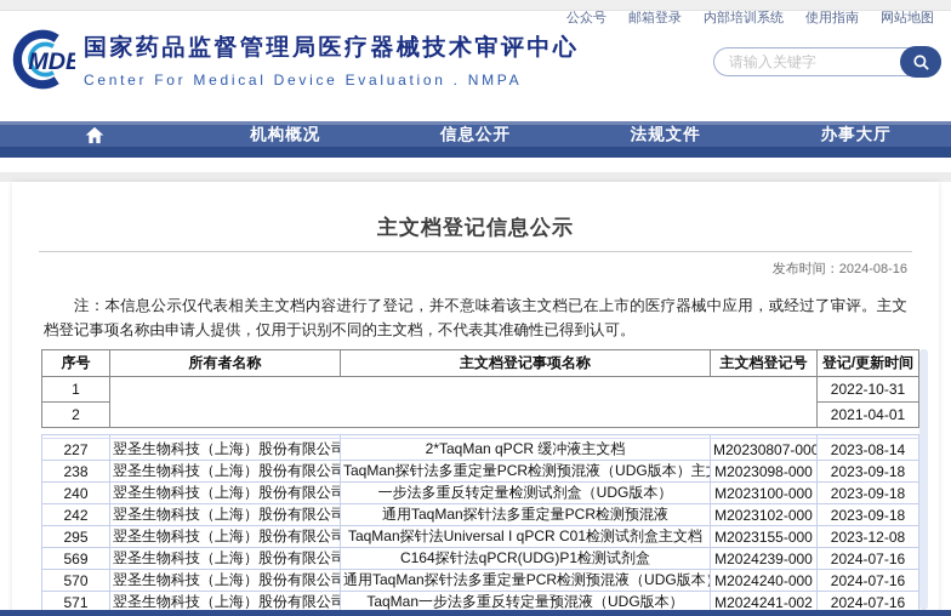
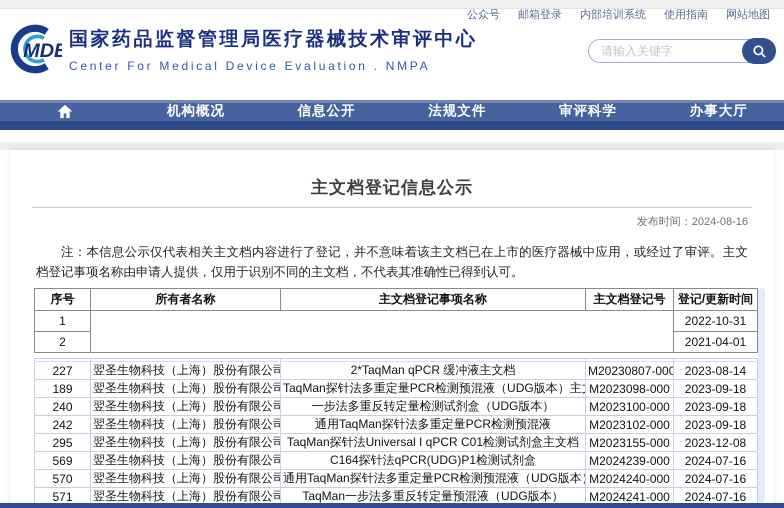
  公众号
  邮箱登录
  内部培训系统
  使用指南
  网站地图
  MDE
  国家药品监督管理局医疗器械技术审评中心
  Center For Medical Device Evaluation . NMPA
  请输入关键字
  机构概况
  信息公开
  法规文件
+ 审评科学
  办事大厅
  主文档登记信息公示
  发布时间：2024-08-16
  注：本信息公示仅代表相关主文档内容进行了登记，并不意味着该主文档已在上市的医疗器械中应用，或经过了审评。主文档登记事项名称由申请人提供，仅用于识别不同的主文档，不代表其准确性已得到认可。
  序号	所有者名称	主文档登记事项名称	主文档登记号	登记/更新时间
  1		2022-10-31
  2		2021-04-01
  227	翌圣生物科技（上海）股份有限公司	2*TaqMan qPCR 缓冲液主文档	M20230807-000	2023-08-14
- 238	翌圣生物科技（上海）股份有限公司	TaqMan探针法多重定量PCR检测预混液（UDG版本）主	M2023098-000	2023-09-18
+ 189	翌圣生物科技（上海）股份有限公司	TaqMan探针法多重定量PCR检测预混液（UDG版本）主	M2023098-000	2023-09-18
  240	翌圣生物科技（上海）股份有限公司	一步法多重反转定量检测试剂盒（UDG版本）	M2023100-000	2023-09-18
  242	翌圣生物科技（上海）股份有限公司	通用TaqMan探针法多重定量PCR检测预混液	M2023102-000	2023-09-18
  295	翌圣生物科技（上海）股份有限公司	TaqMan探针法Universal I qPCR C01检测试剂盒主文档	M2023155-000	2023-12-08
  569	翌圣生物科技（上海）股份有限公司	C164探针法qPCR(UDG)P1检测试剂盒	M2024239-000	2024-07-16
  570	翌圣生物科技（上海）股份有限公司	通用TaqMan探针法多重定量PCR检测预混液（UDG版本	M2024240-000	2024-07-16
- 571	翌圣生物科技（上海）股份有限公司	TaqMan一步法多重反转定量预混液（UDG版本）	M2024241-002	2024-07-16
+ 571	翌圣生物科技（上海）股份有限公司	TaqMan一步法多重反转定量预混液（UDG版本）	M2024241-000	2024-07-16
